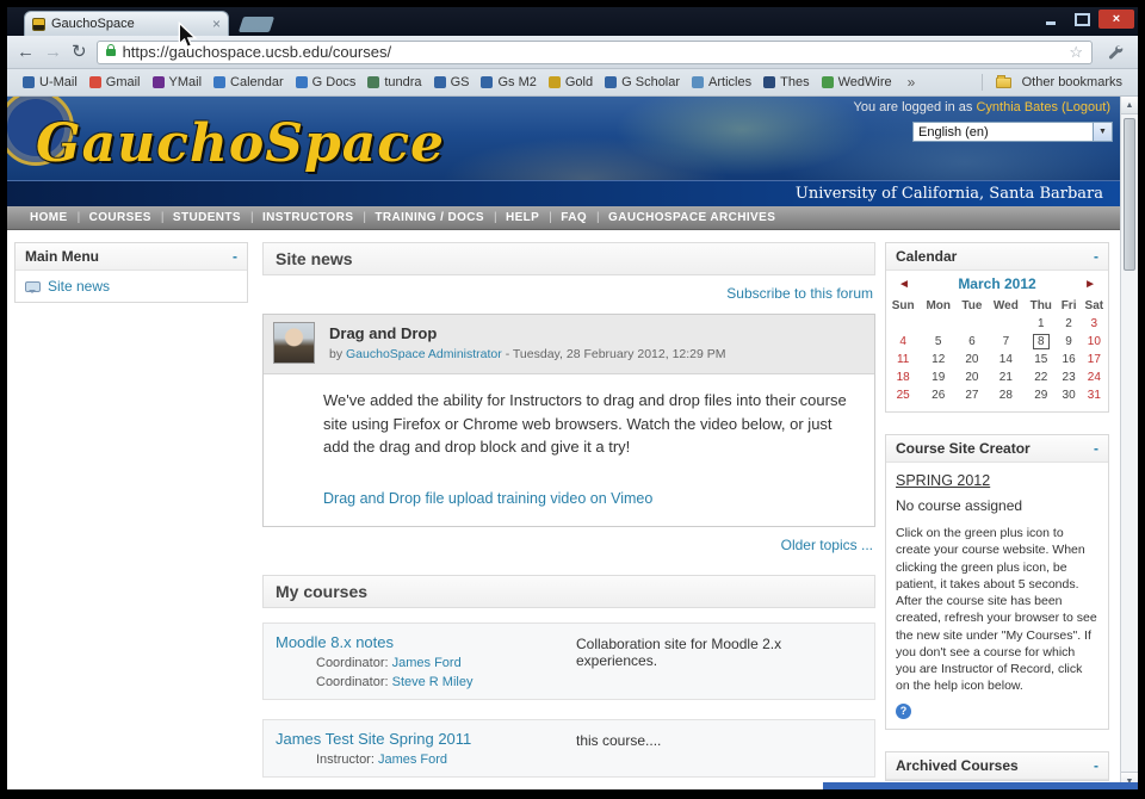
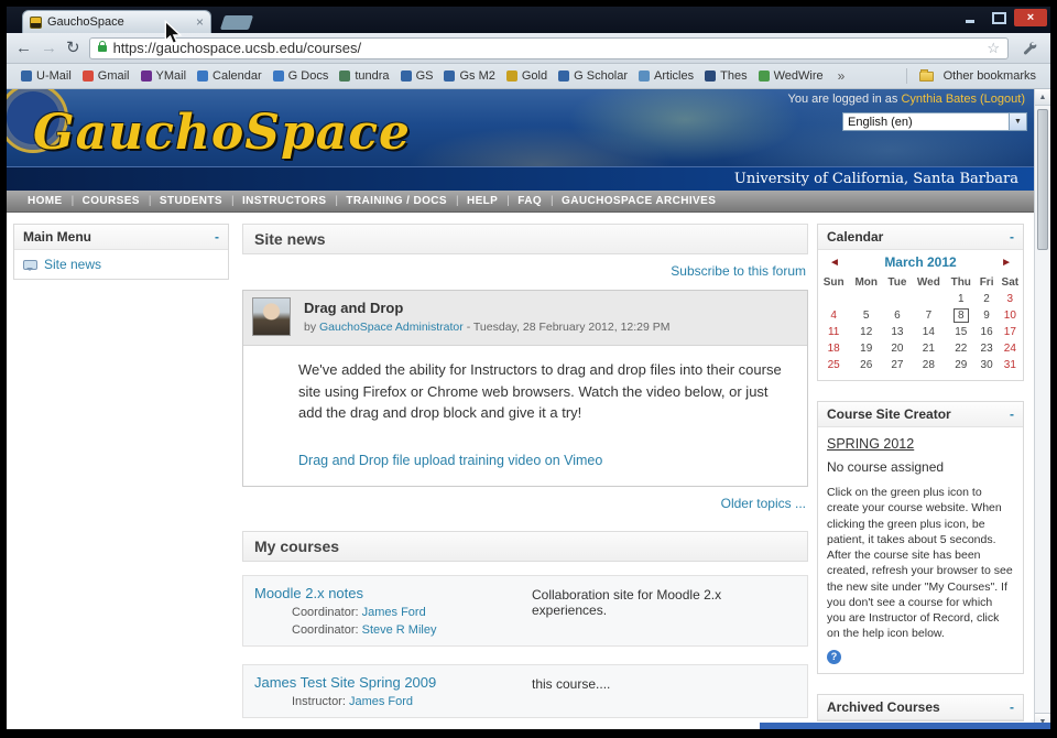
  GauchoSpace
  ×
  ×
  ←
  →
  ↻
  https://gauchospace.ucsb.edu/courses/
  ☆
  U-Mail
  Gmail
  YMail
  Calendar
  G Docs
  tundra
  GS
  Gs M2
  Gold
  G Scholar
  Articles
  Thes
  WedWire
  »
  Other bookmarks
  GauchoSpace
  You are logged in as Cynthia Bates (Logout)
  English (en)
  University of California, Santa Barbara
  HOME
  COURSES
  STUDENTS
  INSTRUCTORS
  TRAINING / DOCS
  HELP
  FAQ
  GAUCHOSPACE ARCHIVES
  Main Menu
  -
  Site news
  Site news
  Subscribe to this forum
  Drag and Drop
  by GauchoSpace Administrator - Tuesday, 28 February 2012, 12:29 PM
  We've added the ability for Instructors to drag and drop files into their course site using Firefox or Chrome web browsers. Watch the video below, or just add the drag and drop block and give it a try!
  Drag and Drop file upload training video on Vimeo
  Older topics ...
  My courses
- Moodle 8.x notes
+ Moodle 2.x notes
  Coordinator: James Ford
  Coordinator: Steve R Miley
  Collaboration site for Moodle 2.x experiences.
- James Test Site Spring 2011
+ James Test Site Spring 2009
  Instructor: James Ford
  this course....
  Calendar
  -
  ◄
  March 2012
  ►
  Sun	Mon	Tue	Wed	Thu	Fri	Sat
  				1	2	3
  4	5	6	7	8	9	10
- 11	12	20	14	15	16	17
+ 11	12	13	14	15	16	17
  18	19	20	21	22	23	24
  25	26	27	28	29	30	31
  Course Site Creator
  -
  SPRING 2012
  No course assigned
  Click on the green plus icon to create your course website. When clicking the green plus icon, be patient, it takes about 5 seconds. After the course site has been created, refresh your browser to see the new site under "My Courses". If you don't see a course for which you are Instructor of Record, click on the help icon below.
  ?
  Archived Courses
  -
